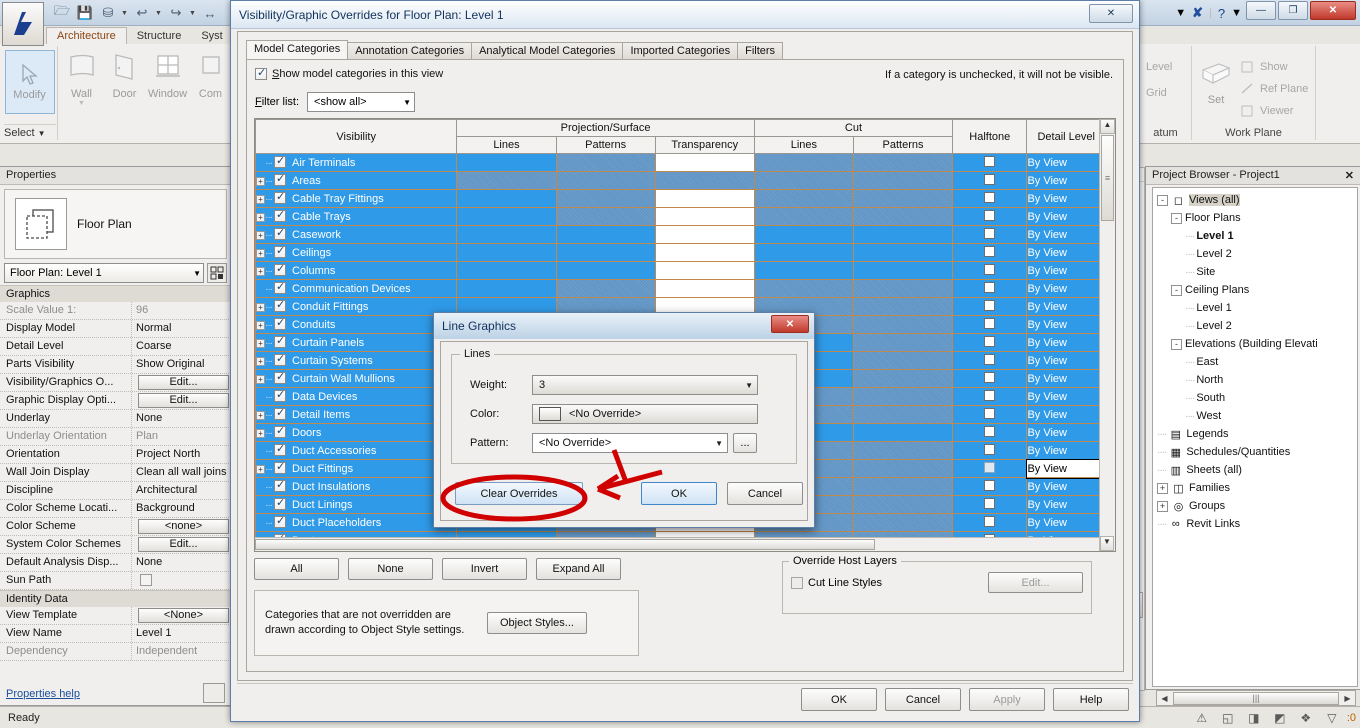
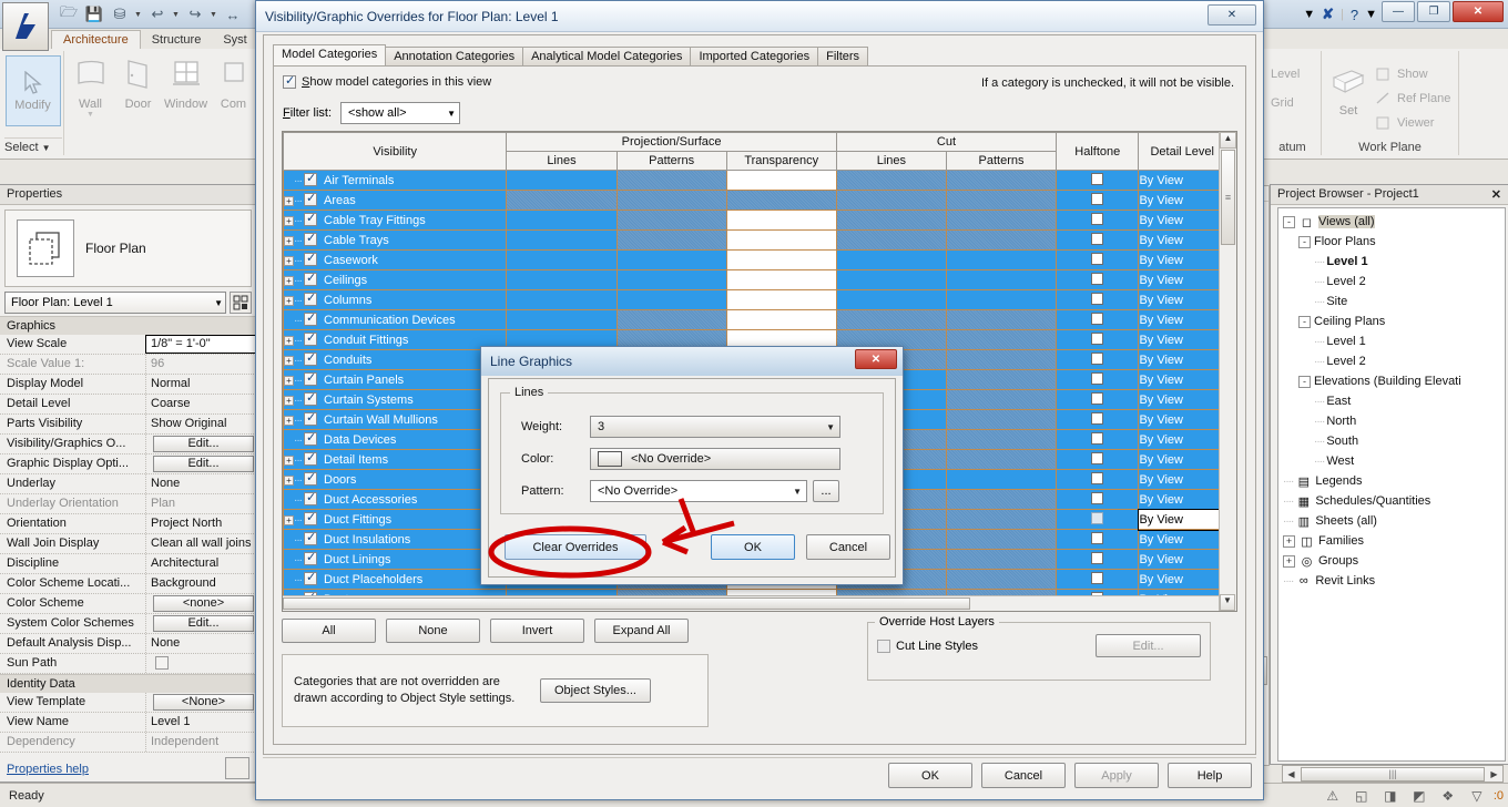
  🗁
  💾
  ⛁
  ↩
  ↪
  ↔
  ▼
  ✘
  |
  ?
  ▼
  —
  ❐
  ✕
  Architecture
  Structure
  Syst
  Modify
  Select ▼
  Wall
  Door
  Window
  Com
  Level
  Grid
  atum
  Set
  Show
  Ref Plane
  Viewer
  Work Plane
  Properties
  Floor Plan
  Floor Plan: Level 1
  ▼
  Graphics
+ View Scale
+ 1/8" = 1'-0"
  Scale Value 1:
  96
  Display Model
  Normal
  Detail Level
  Coarse
  Parts Visibility
  Show Original
  Visibility/Graphics O...
  Edit...
  Graphic Display Opti...
  Edit...
  Underlay
  None
  Underlay Orientation
  Plan
  Orientation
  Project North
  Wall Join Display
  Clean all wall joins
  Discipline
  Architectural
  Color Scheme Locati...
  Background
  Color Scheme
  <none>
  System Color Schemes
  Edit...
  Default Analysis Disp...
  None
  Sun Path
  Identity Data
  View Template
  <None>
  View Name
  Level 1
  Dependency
  Independent
  Properties help
  Project Browser - Project1
  ✕
  -
  ◻
  Views (all)
  -
  Floor Plans
  ····
  Level 1
  ····
  Level 2
  ····
  Site
  -
  Ceiling Plans
  ····
  Level 1
  ····
  Level 2
  -
  Elevations (Building Elevati
  ····
  East
  ····
  North
  ····
  South
  ····
  West
  ····
  ▤
  Legends
  ····
  ▦
  Schedules/Quantities
  ····
  ▥
  Sheets (all)
  +
  ◫
  Families
  +
  ◎
  Groups
  ····
  ∞
  Revit Links
  ◀
  |||
  ▶
  Ready
  ⚠
  ◱
  ◨
  ◩
  ❖
  ▽
  :0
  Visibility/Graphic Overrides for Floor Plan: Level 1
  ✕
  Model Categories
  Annotation Categories
  Analytical Model Categories
  Imported Categories
  Filters
  Show model categories in this view
  If a category is unchecked, it will not be visible.
  Filter list:
  <show all>
  ▼
  Visibility	Projection/Surface	Cut	Halftone	Detail Level
  Lines	Patterns	Transparency	Lines	Patterns
  ··· Air Terminals							By View
  + ··· Areas							By View
  + ··· Cable Tray Fittings							By View
  + ··· Cable Trays							By View
  + ··· Casework							By View
  + ··· Ceilings							By View
  + ··· Columns							By View
  ··· Communication Devices							By View
  + ··· Conduit Fittings							By View
  + ··· Conduits							By View
  + ··· Curtain Panels							By View
  + ··· Curtain Systems							By View
  + ··· Curtain Wall Mullions							By View
  ··· Data Devices							By View
  + ··· Detail Items							By View
  + ··· Doors							By View
  ··· Duct Accessories							By View
  + ··· Duct Fittings							By View
  ··· Duct Insulations							By View
  ··· Duct Linings							By View
  ··· Duct Placeholders							By View
  ▲
  ≡
  ▼
  All
  None
  Invert
  Expand All
  Categories that are not overridden are drawn according to Object Style settings.
  Object Styles...
  Override Host Layers
  Cut Line Styles
  Edit...
  OK
  Cancel
  Apply
  Help
  Line Graphics
  ✕
  Lines
  Weight:
  3
  ▼
  Color:
  <No Override>
  Pattern:
  <No Override>
  ▼
  ...
  Clear Overrides
  OK
  Cancel
